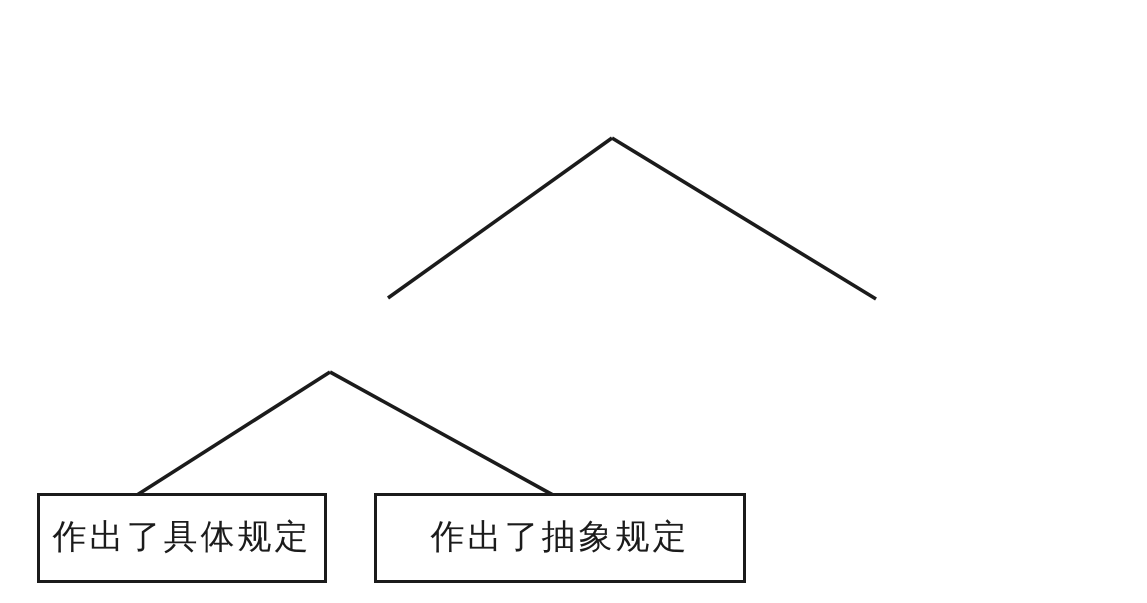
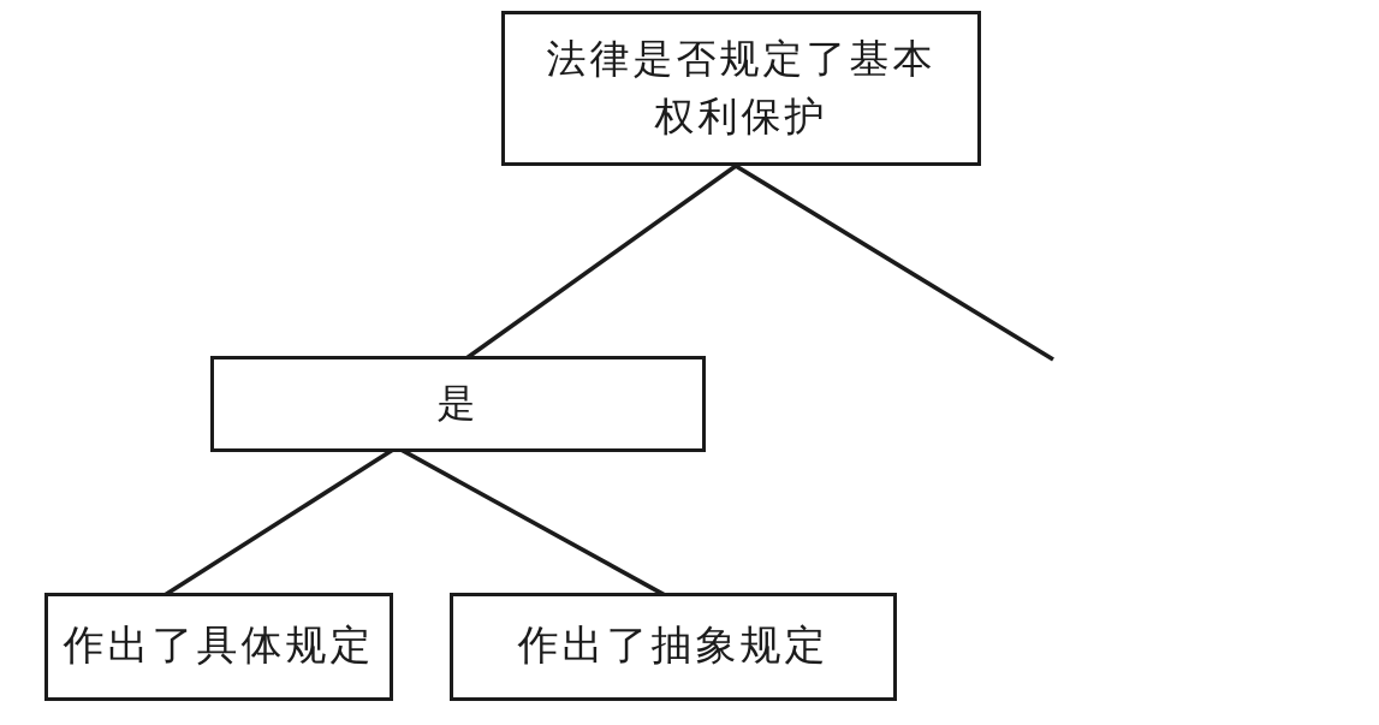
+ 法律是否规定了基本
+ 权利保护
+ 是
  作出了具体规定
  作出了抽象规定
